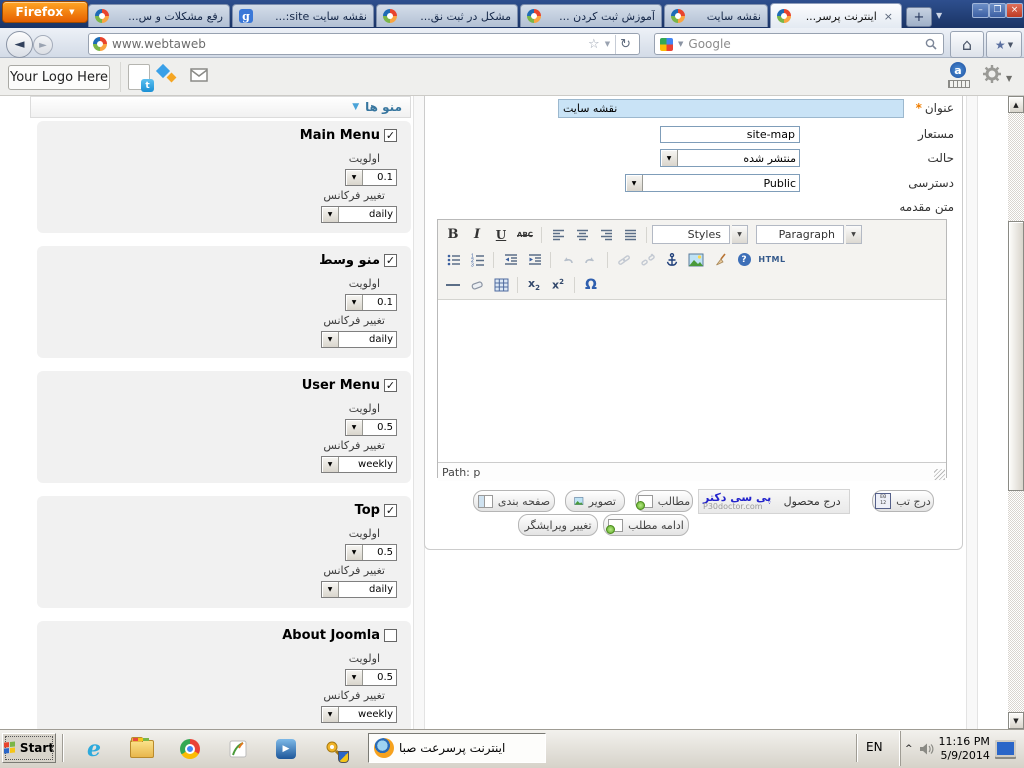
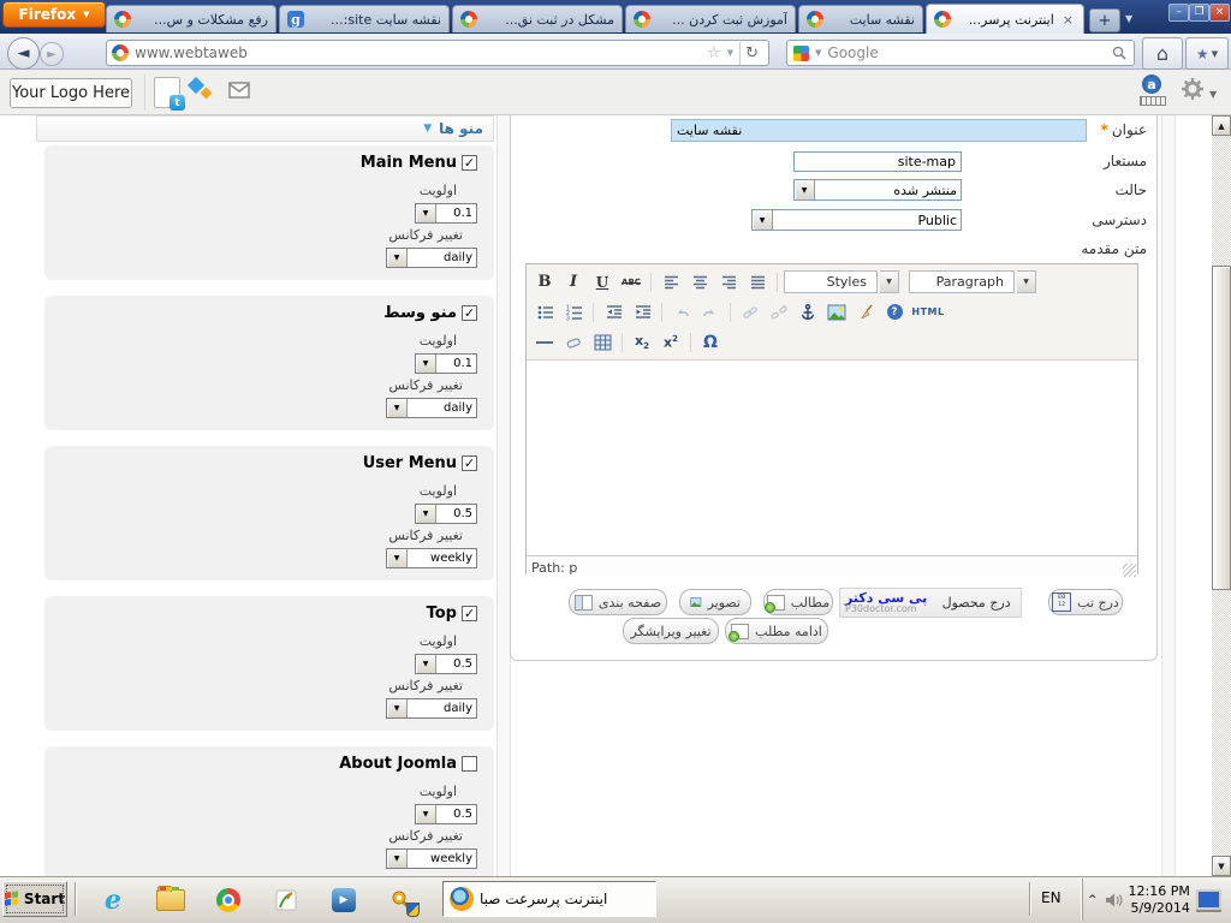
  Firefox
  ▼
  رفع مشکلات و س...
  g
  نقشه سایت site:...
  مشکل در ثبت نق...
  آموزش ثبت کردن ...
  نقشه سایت
  اینترنت پرسر...
  ×
  +
  ▼
  –
  ❐
  ×
  ◄
  ►
  www.webtaweb
  ☆
  ▼
  ↻
  ▼
  Google
  ⌂
  ★
  ▼
  Your Logo Here
  a
  ▼
  منو ها
  ▼
  ✓
  Main Menu
  اولویت
  0.1
  تغییر فرکانس
  daily
  ✓
  منو وسط
  اولویت
  0.1
  تغییر فرکانس
  daily
  ✓
  User Menu
  اولویت
  0.5
  تغییر فرکانس
  weekly
  ✓
  Top
  اولویت
  0.5
  تغییر فرکانس
  daily
  About Joomla
  اولویت
  0.5
  تغییر فرکانس
  weekly
  عنوان
  *
  نقشه سایت
  مستعار
  site-map
  حالت
  منتشر شده
  دسترسی
  Public
  متن مقدمه
  B
  I
  U
  ABC
  Styles
  Paragraph
  ?
  HTML
  x2
  x2
  Ω
  Path: p
  صفحه بندی
  تصویر
  مطالب
  درج محصول
  پی سی دکتر
  P30doctor.com
  درج تب
  تغییر ویرایشگر
  ادامه مطلب
  ▲
  ▼
  Start
  e
  اینترنت پرسرعت صبا
  EN
  ^
- 11:16 PM
+ 12:16 PM
  5/9/2014
